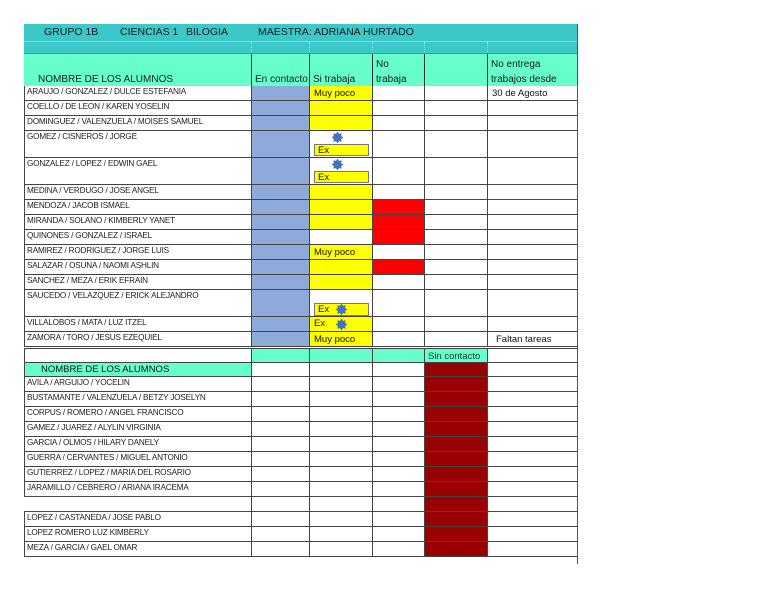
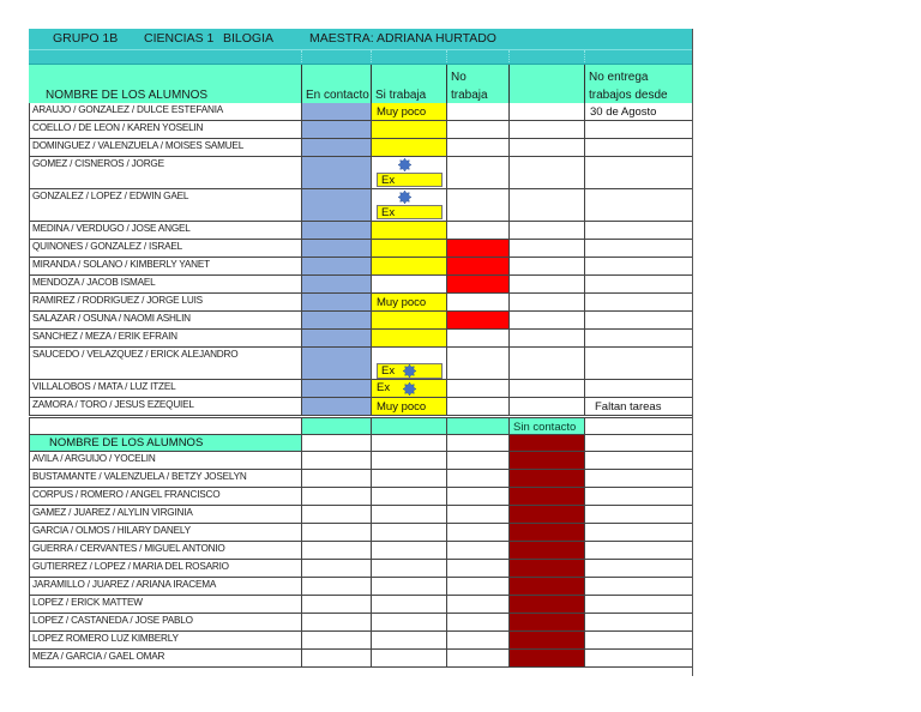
  GRUPO 1B
  CIENCIAS 1
  BILOGIA
  MAESTRA: ADRIANA HURTADO
  NOMBRE DE LOS ALUMNOS
  En contacto
  Si trabaja
  No
  trabaja
  No entrega
  trabajos desde
  ARAUJO / GONZALEZ / DULCE ESTEFANIA
  Muy poco
  30 de Agosto
  COELLO / DE LEON / KAREN YOSELIN
  DOMINGUEZ / VALENZUELA / MOISES SAMUEL
  GOMEZ / CISNEROS / JORGE
  Ex
  GONZALEZ / LOPEZ / EDWIN GAEL
  Ex
  MEDINA / VERDUGO / JOSE ANGEL
- MENDOZA / JACOB ISMAEL
+ QUINONES / GONZALEZ / ISRAEL
  MIRANDA / SOLANO / KIMBERLY YANET
- QUINONES / GONZALEZ / ISRAEL
+ MENDOZA / JACOB ISMAEL
  RAMIREZ / RODRIGUEZ / JORGE LUIS
  Muy poco
  SALAZAR / OSUNA / NAOMI ASHLIN
  SANCHEZ / MEZA / ERIK EFRAIN
  SAUCEDO / VELAZQUEZ / ERICK ALEJANDRO
  Ex
  VILLALOBOS / MATA / LUZ ITZEL
  Ex
  ZAMORA / TORO / JESUS EZEQUIEL
  Muy poco
  Faltan tareas
  Sin contacto
  NOMBRE DE LOS ALUMNOS
  AVILA / ARGUIJO / YOCELIN
  BUSTAMANTE / VALENZUELA / BETZY JOSELYN
  CORPUS / ROMERO / ANGEL FRANCISCO
  GAMEZ / JUAREZ / ALYLIN VIRGINIA
  GARCIA / OLMOS / HILARY DANELY
  GUERRA / CERVANTES / MIGUEL ANTONIO
  GUTIERREZ / LOPEZ / MARIA DEL ROSARIO
- JARAMILLO / CEBRERO / ARIANA IRACEMA
+ JARAMILLO / JUAREZ / ARIANA IRACEMA
+ LOPEZ / ERICK MATTEW
  LOPEZ / CASTANEDA / JOSE PABLO
  LOPEZ ROMERO LUZ KIMBERLY
  MEZA / GARCIA / GAEL OMAR
